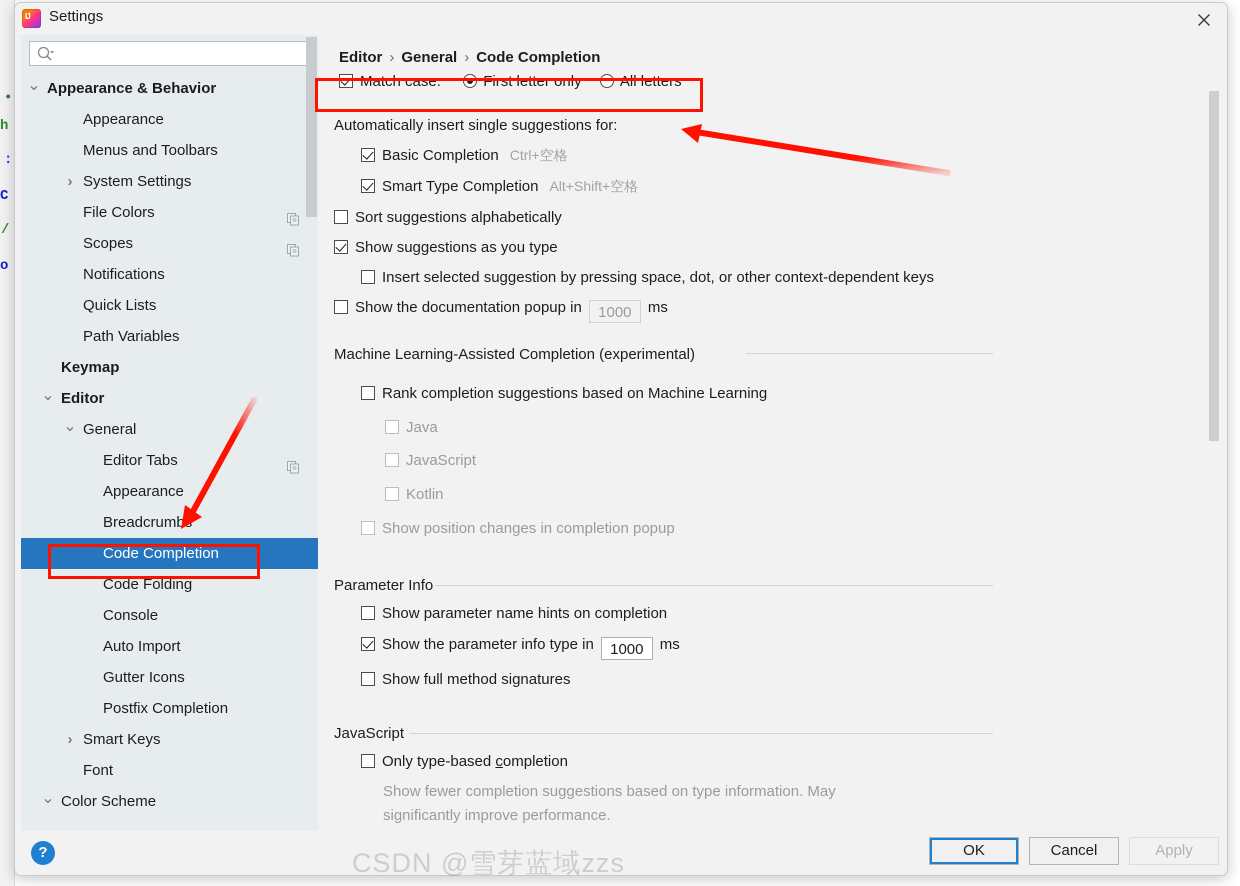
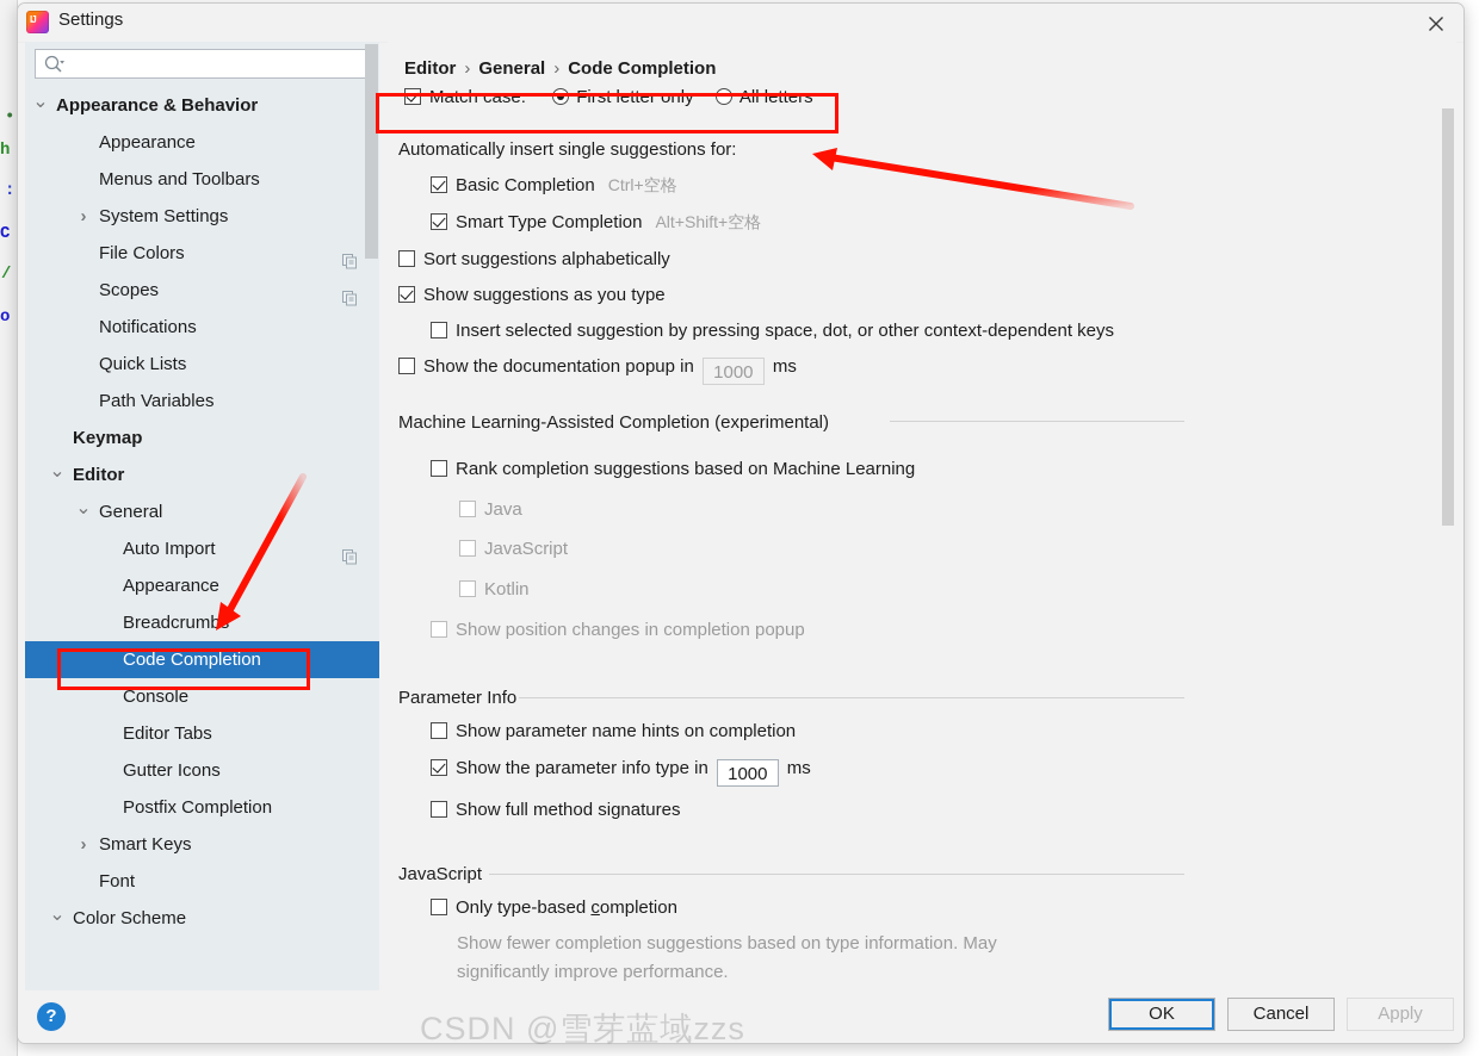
  •
  h
  :
  C
  /
  o
  Settings
  ⌄
  Appearance & Behavior
  Appearance
  Menus and Toolbars
  ›
  System Settings
  File Colors
  Scopes
  Notifications
  Quick Lists
  Path Variables
  Keymap
  ⌄
  Editor
  ⌄
  General
- Editor Tabs
+ Auto Import
  Appearance
  Breadcrumb
  Code Completion
- Code Folding
  Console
- Auto Import
+ Editor Tabs
  Gutter Icons
  Postfix Completion
  ›
  Smart Keys
  Font
  ⌄
  Color Scheme
  Editor › General › Code Completion
  Match case: First letter only All letters
  Automatically insert single suggestions for:
  Basic Completion Ctrl+空格
  Smart Type Completion Alt+Shift+空格
  Sort suggestions alphabetically
  Show suggestions as you type
  Insert selected suggestion by pressing space, dot, or other context-dependent keys
  Show the documentation popup in 1000 ms
  Machine Learning-Assisted Completion (experimental)
  Rank completion suggestions based on Machine Learning
  Java
  JavaScript
  Kotlin
  Show position changes in completion popup
  Parameter Info
  Show parameter name hints on completion
  Show the parameter info type in 1000 ms
  Show full method signatures
  JavaScript
  Only type-based completion
  Show fewer completion suggestions based on type information. May
  significantly improve performance.
  ?
  OK
  Cancel
  Apply
  CSDN @雪芽蓝域zzs
